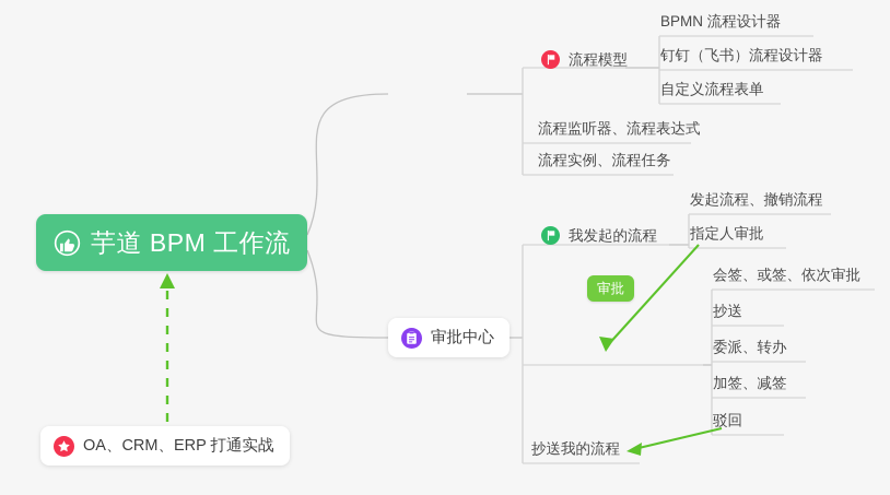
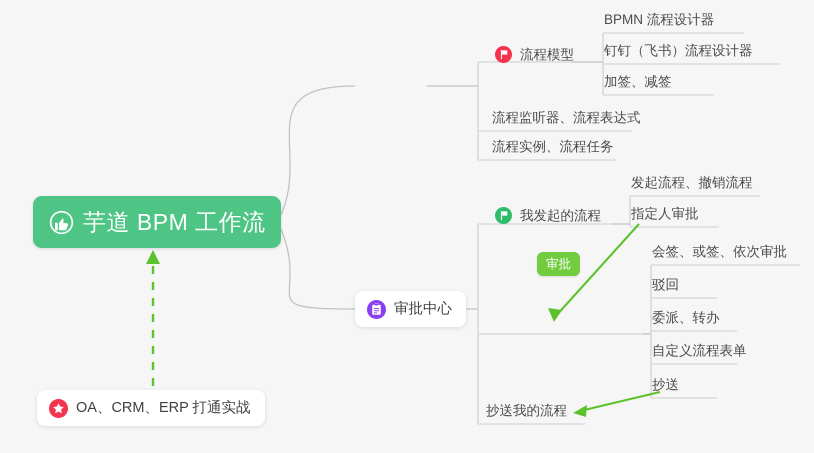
  芋道 BPM 工作流
  OA、CRM、ERP 打通实战
  流程模型
  BPMN 流程设计器
  钉钉（飞书）流程设计器
- 自定义流程表单
+ 加签、减签
  流程监听器、流程表达式
  流程实例、流程任务
  审批中心
  我发起的流程
  发起流程、撤销流程
  指定人审批
  会签、或签、依次审批
- 抄送
+ 驳回
  委派、转办
- 加签、减签
+ 自定义流程表单
- 驳回
+ 抄送
  抄送我的流程
  审批
